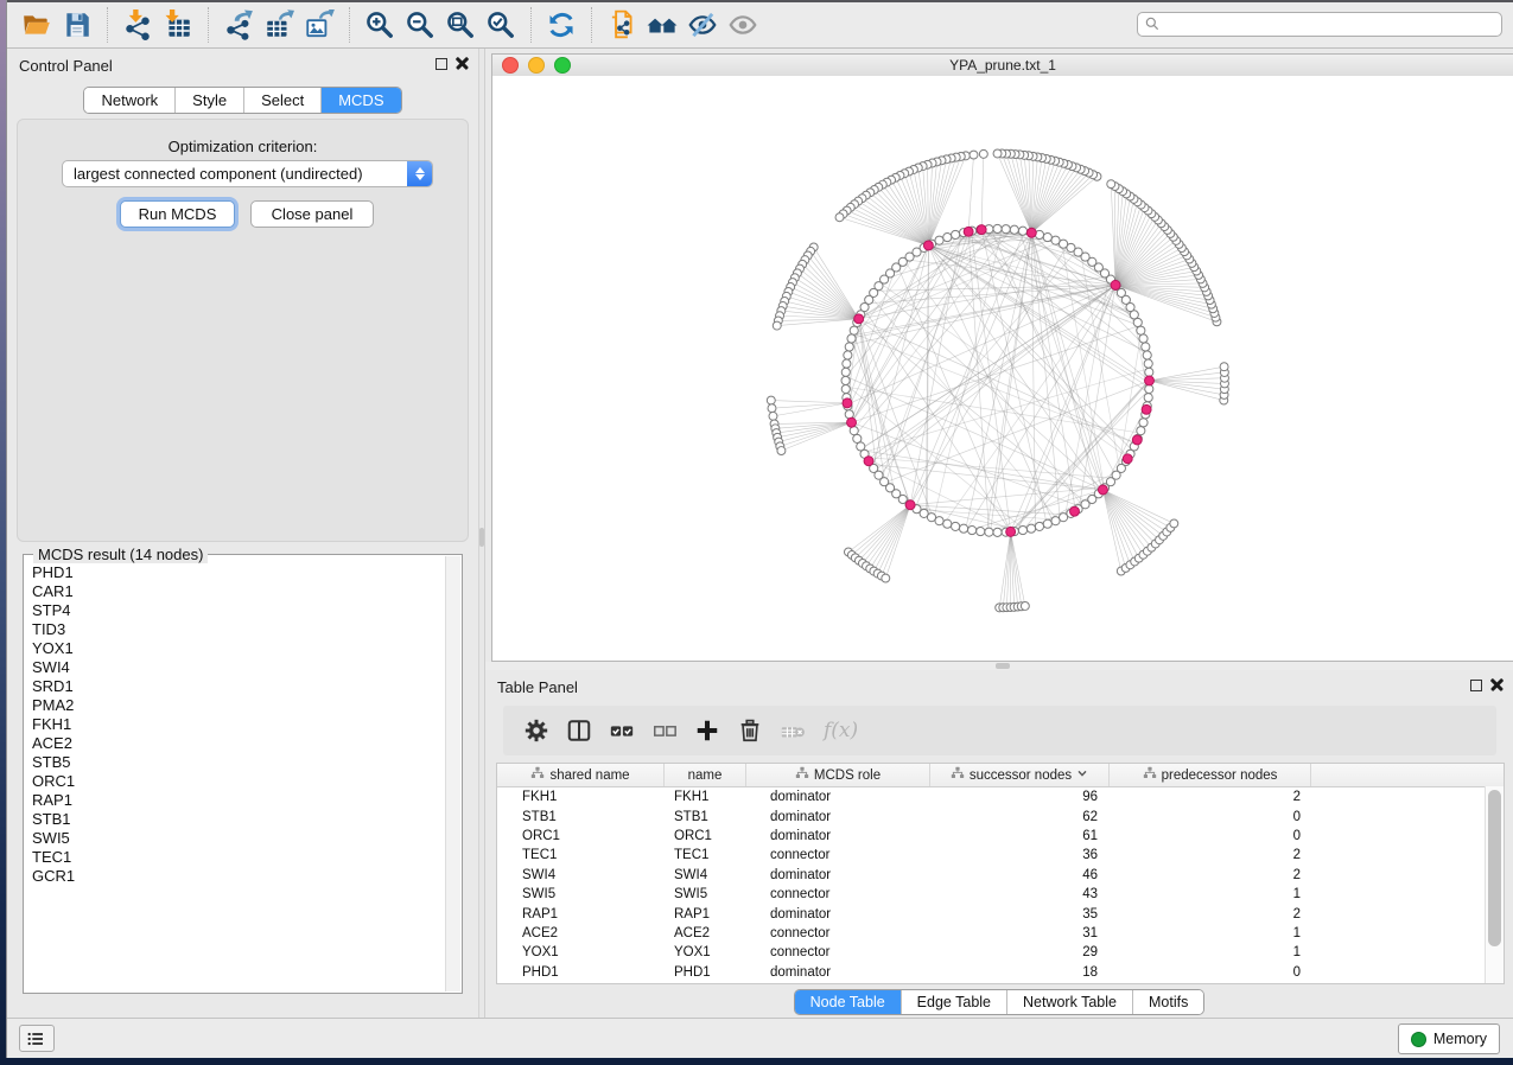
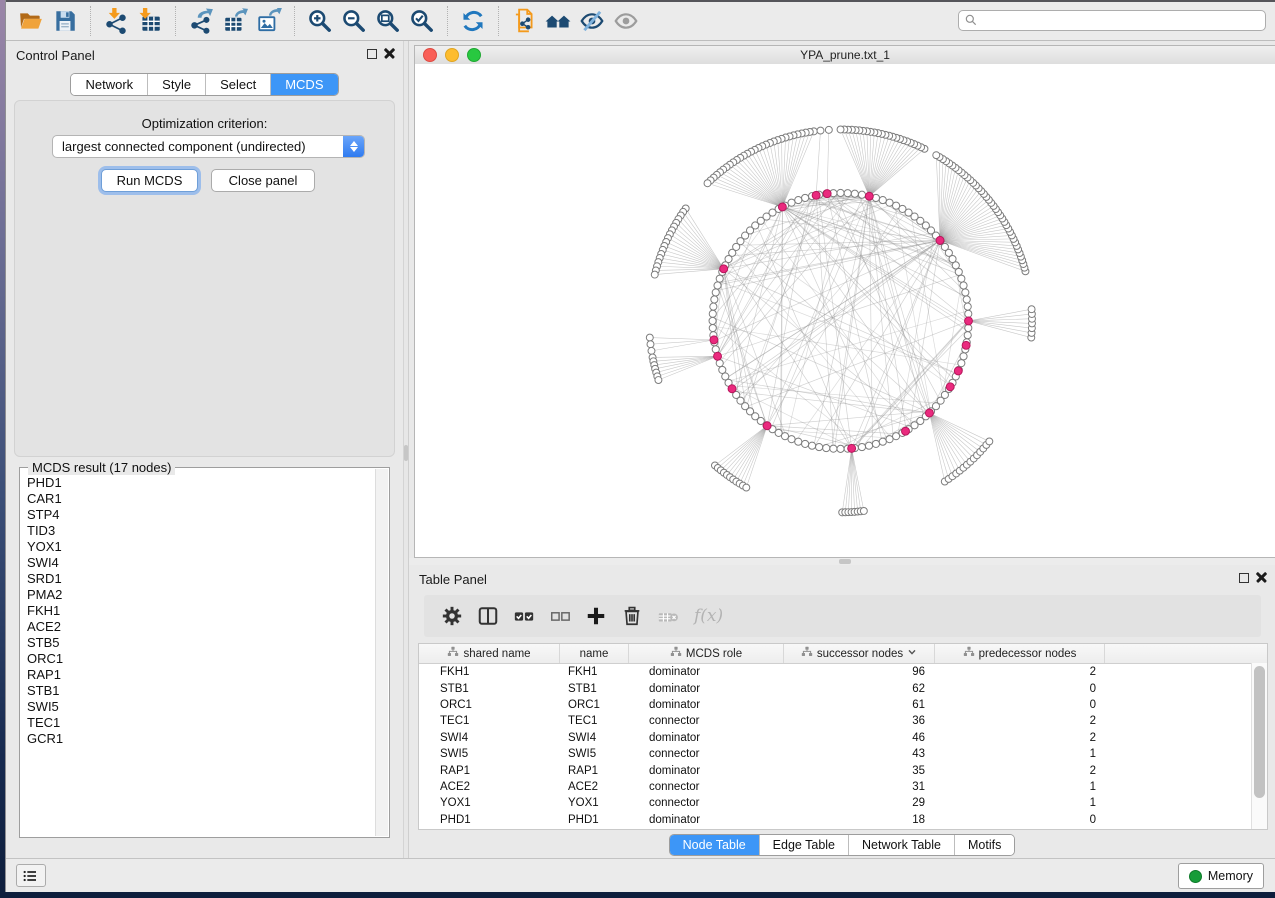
  Control Panel
  Network
  Style
  Select
  MCDS
  Optimization criterion:
  largest connected component (undirected)
  Run MCDS
  Close panel
- MCDS result (14 nodes)
+ MCDS result (17 nodes)
  PHD1
  CAR1
  STP4
  TID3
  YOX1
  SWI4
  SRD1
  PMA2
  FKH1
  ACE2
  STB5
  ORC1
  RAP1
  STB1
  SWI5
  TEC1
  GCR1
  YPA_prune.txt_1
  Table Panel
  f(x)
  shared name
  name
  MCDS role
  successor nodes
  predecessor nodes
  FKH1
  FKH1
  dominator
  96
  2
  STB1
  STB1
  dominator
  62
  0
  ORC1
  ORC1
  dominator
  61
  0
  TEC1
  TEC1
  connector
  36
  2
  SWI4
  SWI4
  dominator
  46
  2
  SWI5
  SWI5
  connector
  43
  1
  RAP1
  RAP1
  dominator
  35
  2
  ACE2
  ACE2
  connector
  31
  1
  YOX1
  YOX1
  connector
  29
  1
  PHD1
  PHD1
  dominator
  18
  0
  Node Table
  Edge Table
  Network Table
  Motifs
  Memory
